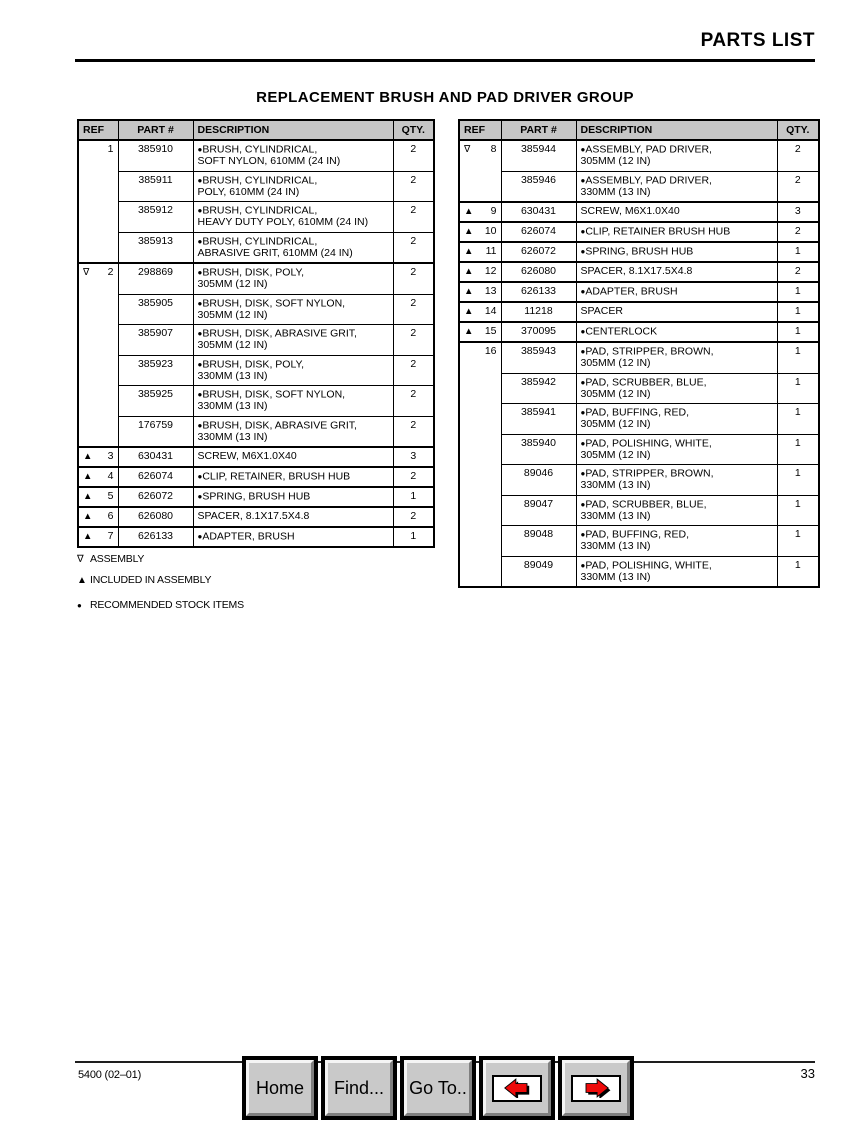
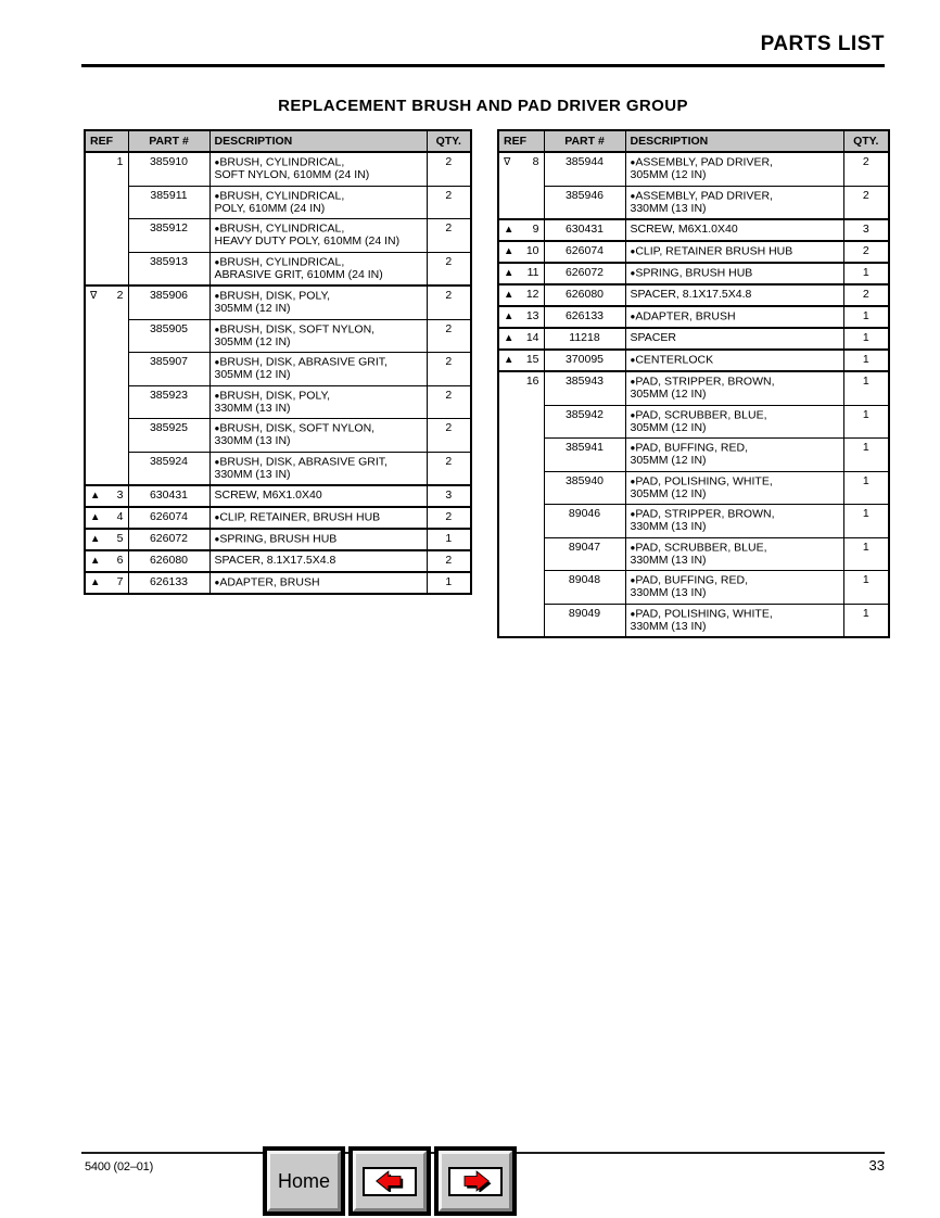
  PARTS LIST
  REPLACEMENT BRUSH AND PAD DRIVER GROUP
  REF	PART #	DESCRIPTION	QTY.
  1	385910	●BRUSH, CYLINDRICAL,SOFT NYLON, 610MM (24 IN)	2
  385911	●BRUSH, CYLINDRICAL,POLY, 610MM (24 IN)	2
  385912	●BRUSH, CYLINDRICAL,HEAVY DUTY POLY, 610MM (24 IN)	2
  385913	●BRUSH, CYLINDRICAL,ABRASIVE GRIT, 610MM (24 IN)	2
- ∇ 2	298869	●BRUSH, DISK, POLY,305MM (12 IN)	2
+ ∇ 2	385906	●BRUSH, DISK, POLY,305MM (12 IN)	2
  385905	●BRUSH, DISK, SOFT NYLON,305MM (12 IN)	2
  385907	●BRUSH, DISK, ABRASIVE GRIT,305MM (12 IN)	2
  385923	●BRUSH, DISK, POLY,330MM (13 IN)	2
  385925	●BRUSH, DISK, SOFT NYLON,330MM (13 IN)	2
- 176759	●BRUSH, DISK, ABRASIVE GRIT,330MM (13 IN)	2
+ 385924	●BRUSH, DISK, ABRASIVE GRIT,330MM (13 IN)	2
  ▲ 3	630431	SCREW, M6X1.0X40	3
  ▲ 4	626074	●CLIP, RETAINER, BRUSH HUB	2
  ▲ 5	626072	●SPRING, BRUSH HUB	1
  ▲ 6	626080	SPACER, 8.1X17.5X4.8	2
  ▲ 7	626133	●ADAPTER, BRUSH	1
  REF	PART #	DESCRIPTION	QTY.
  ∇ 8	385944	●ASSEMBLY, PAD DRIVER,305MM (12 IN)	2
  385946	●ASSEMBLY, PAD DRIVER,330MM (13 IN)	2
  ▲ 9	630431	SCREW, M6X1.0X40	3
  ▲ 10	626074	●CLIP, RETAINER BRUSH HUB	2
  ▲ 11	626072	●SPRING, BRUSH HUB	1
  ▲ 12	626080	SPACER, 8.1X17.5X4.8	2
  ▲ 13	626133	●ADAPTER, BRUSH	1
  ▲ 14	11218	SPACER	1
  ▲ 15	370095	●CENTERLOCK	1
  16	385943	●PAD, STRIPPER, BROWN,305MM (12 IN)	1
  385942	●PAD, SCRUBBER, BLUE,305MM (12 IN)	1
  385941	●PAD, BUFFING, RED,305MM (12 IN)	1
  385940	●PAD, POLISHING, WHITE,305MM (12 IN)	1
  89046	●PAD, STRIPPER, BROWN,330MM (13 IN)	1
  89047	●PAD, SCRUBBER, BLUE,330MM (13 IN)	1
  89048	●PAD, BUFFING, RED,330MM (13 IN)	1
  89049	●PAD, POLISHING, WHITE,330MM (13 IN)	1
- ∇
- ASSEMBLY
- ▲
- INCLUDED IN ASSEMBLY
- ●
- RECOMMENDED STOCK ITEMS
  5400 (02–01)
  33
  Home
- Find...
- Go To..
